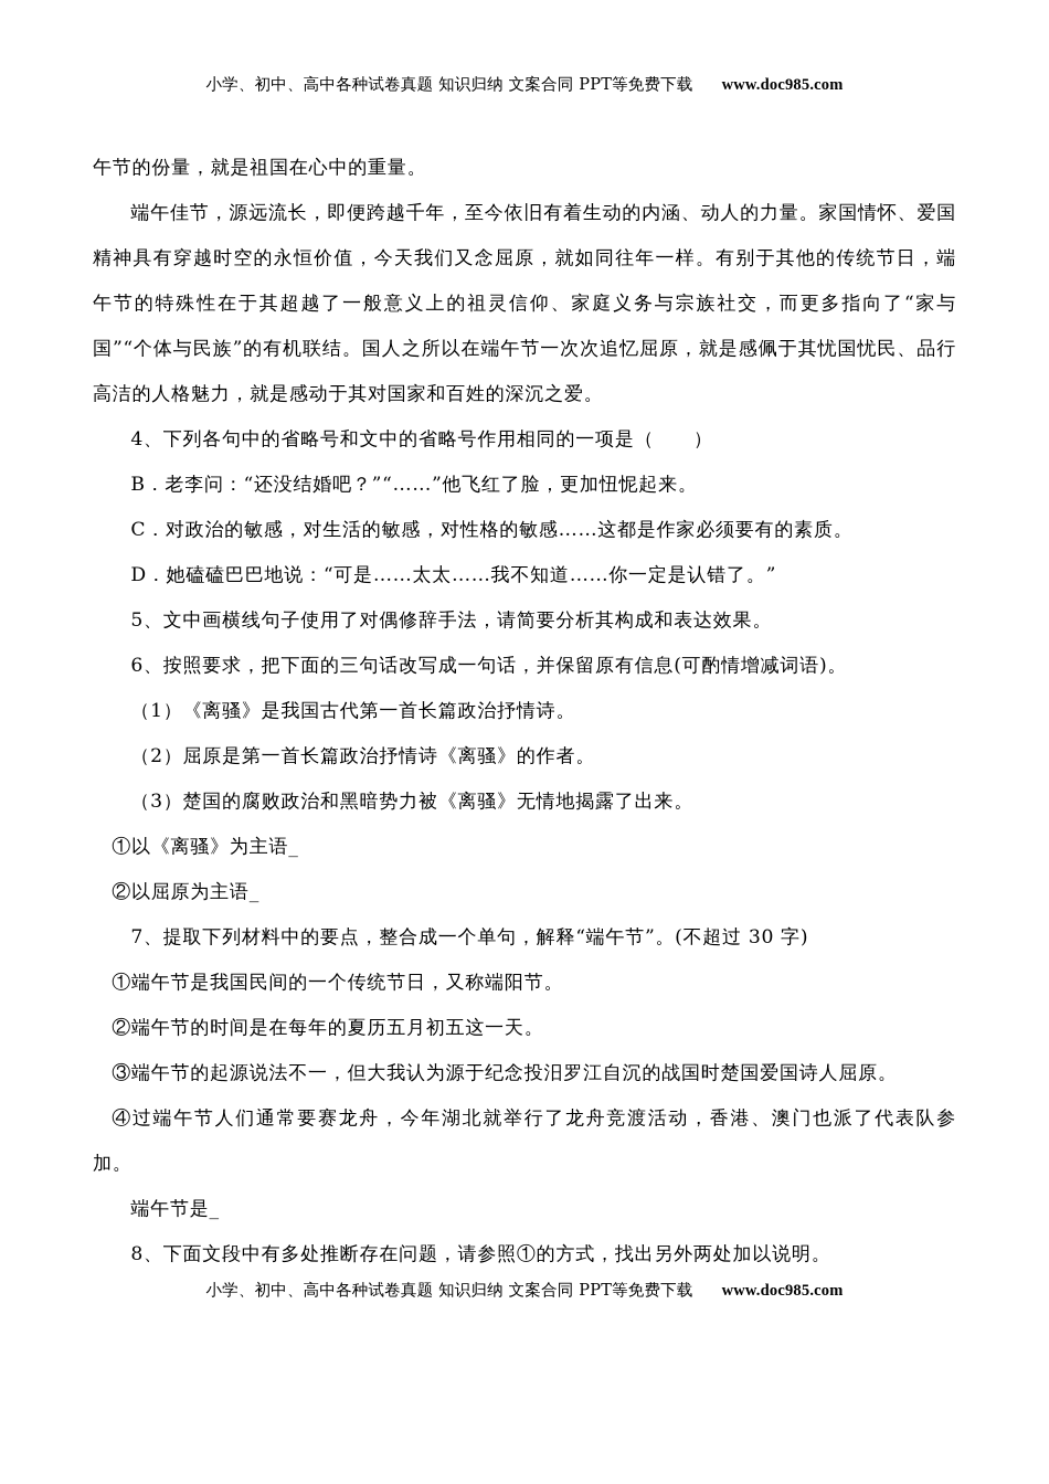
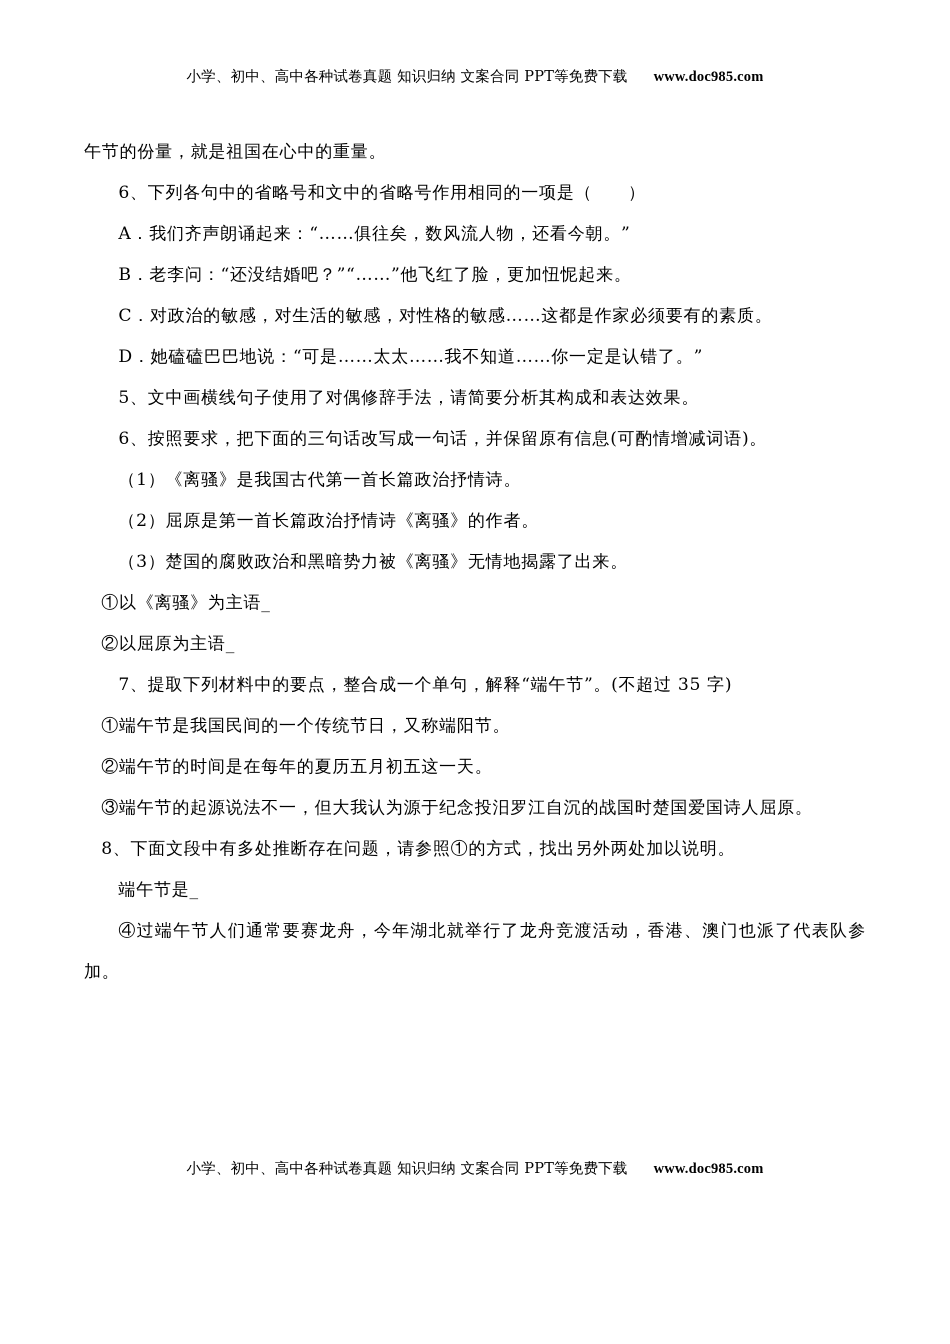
  小学、初中、高中各种试卷真题 知识归纳 文案合同 PPT等免费下载 www.doc985.com
  午节的份量，就是祖国在心中的重量。
- 端午佳节，源远流长，即便跨越千年，至今依旧有着生动的内涵、动人的力量。家国情怀、爱国精神具有穿越时空的永恒价值，今天我们又念屈原，就如同往年一样。有别于其他的传统节日，端午节的特殊性在于其超越了一般意义上的祖灵信仰、家庭义务与宗族社交，而更多指向了“家与国”“个体与民族”的有机联结。国人之所以在端午节一次次追忆屈原，就是感佩于其忧国忧民、品行高洁的人格魅力，就是感动于其对国家和百姓的深沉之爱。
- 4、下列各句中的省略号和文中的省略号作用相同的一项是（ ）
+ 6、下列各句中的省略号和文中的省略号作用相同的一项是（ ）
+ A．我们齐声朗诵起来：“……俱往矣，数风流人物，还看今朝。”
  B．老李问：“还没结婚吧？”“……”他飞红了脸，更加忸怩起来。
  C．对政治的敏感，对生活的敏感，对性格的敏感……这都是作家必须要有的素质。
  D．她磕磕巴巴地说：“可是……太太……我不知道……你一定是认错了。”
  5、文中画横线句子使用了对偶修辞手法，请简要分析其构成和表达效果。
  6、按照要求，把下面的三句话改写成一句话，并保留原有信息(可酌情增减词语)。
  （1）《离骚》是我国古代第一首长篇政治抒情诗。
  （2）屈原是第一首长篇政治抒情诗《离骚》的作者。
  （3）楚国的腐败政治和黑暗势力被《离骚》无情地揭露了出来。
  ①以《离骚》为主语_
  ②以屈原为主语_
- 7、提取下列材料中的要点，整合成一个单句，解释“端午节”。(不超过 30 字)
+ 7、提取下列材料中的要点，整合成一个单句，解释“端午节”。(不超过 35 字)
  ①端午节是我国民间的一个传统节日，又称端阳节。
  ②端午节的时间是在每年的夏历五月初五这一天。
  ③端午节的起源说法不一，但大我认为源于纪念投汨罗江自沉的战国时楚国爱国诗人屈原。
- ④过端午节人们通常要赛龙舟，今年湖北就举行了龙舟竞渡活动，香港、澳门也派了代表队参加。
+ 8、下面文段中有多处推断存在问题，请参照①的方式，找出另外两处加以说明。
  端午节是_
- 8、下面文段中有多处推断存在问题，请参照①的方式，找出另外两处加以说明。
+ ④过端午节人们通常要赛龙舟，今年湖北就举行了龙舟竞渡活动，香港、澳门也派了代表队参加。
  小学、初中、高中各种试卷真题 知识归纳 文案合同 PPT等免费下载 www.doc985.com
